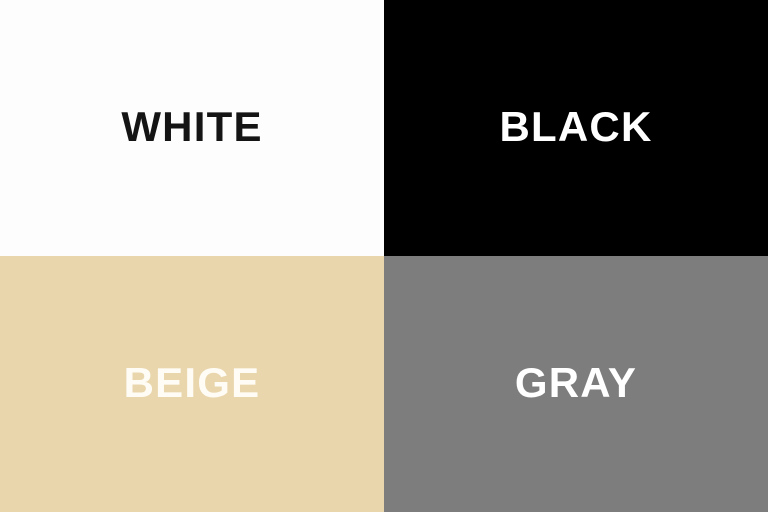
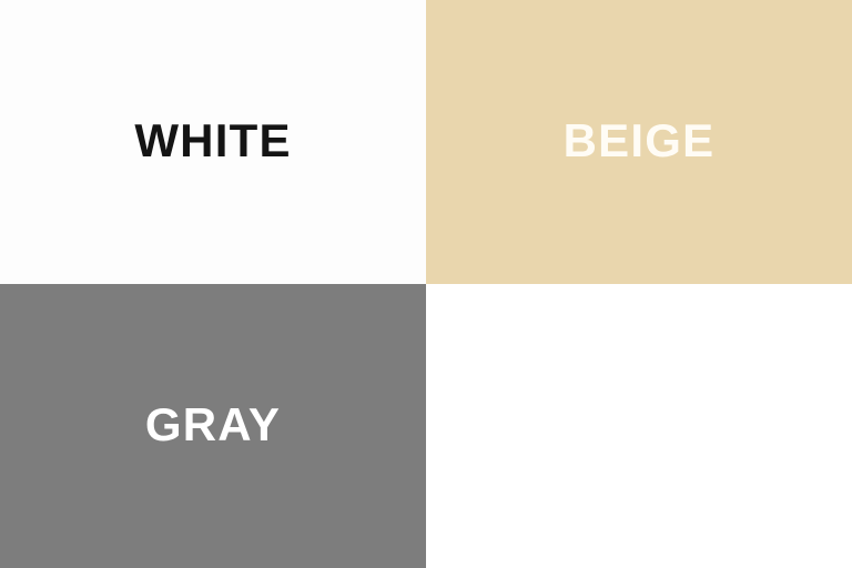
  WHITE
- BLACK
  BEIGE
  GRAY
